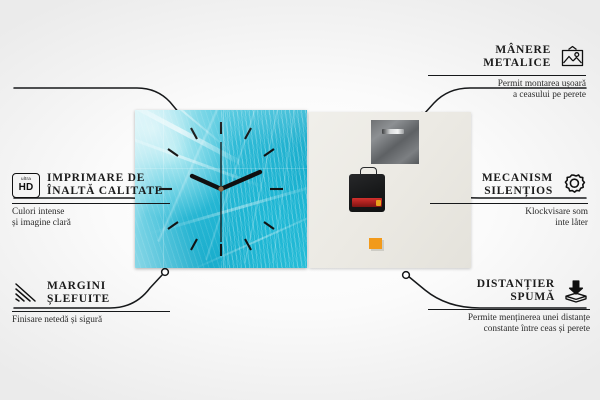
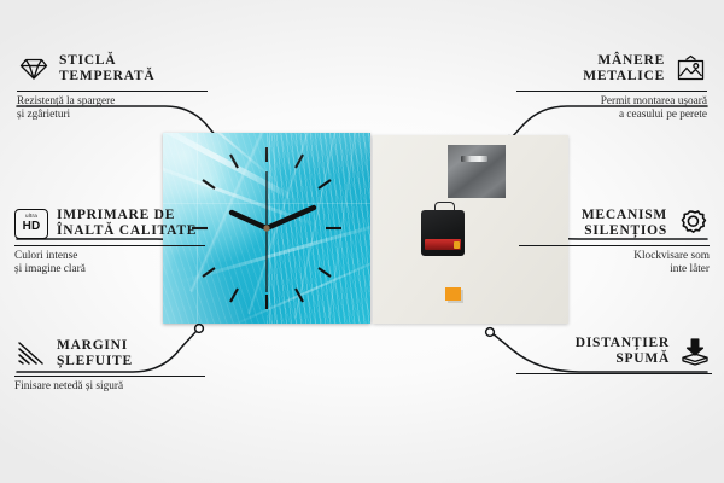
+ STICLĂ
+ TEMPERATĂ
+ Rezistență la spargere
+ și zgârieturi
  HD
  IMPRIMARE DE
  ÎNALTĂ CALITATE
  Culori intense
  și imagine clară
  MARGINI
  ȘLEFUITE
  Finisare netedă și sigură
  MÂNERE
  METALICE
  Permit montarea ușoară
  a ceasului pe perete
  MECANISM
  SILENȚIOS
  Klockvisare som
  inte låter
  DISTANȚIER
  SPUMĂ
- Permite menținerea unei distanțe
- constante între ceas și perete
